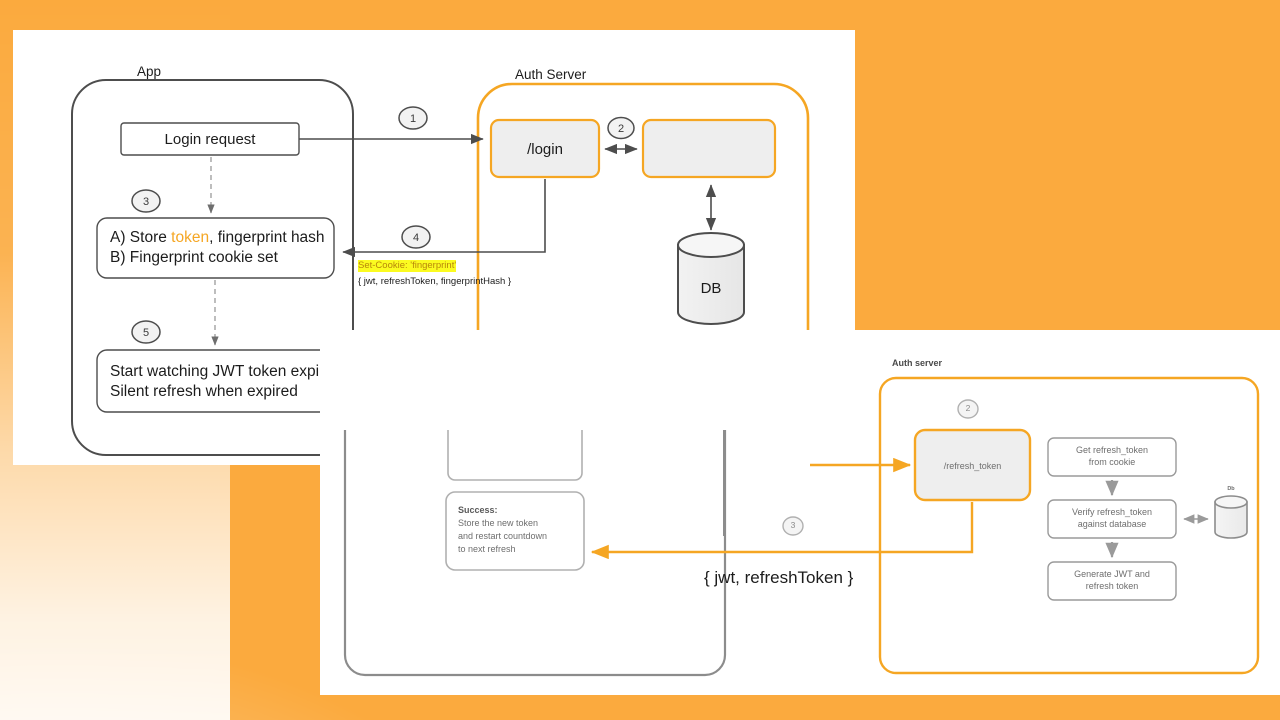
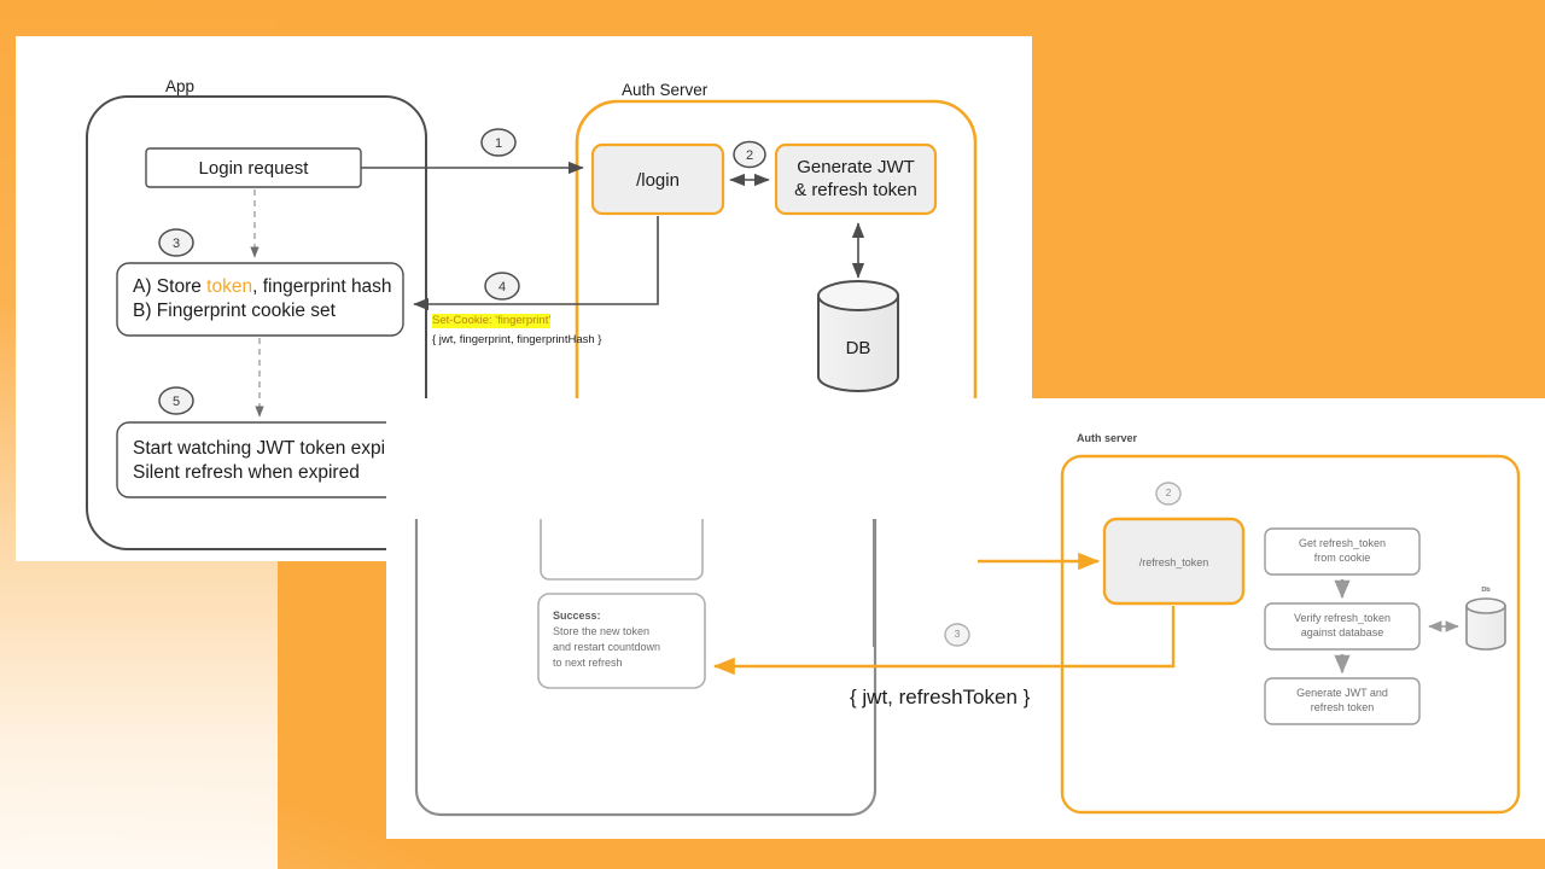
  App
  Auth Server
  Login request
  A) Store token, fingerprint hash
  B) Fingerprint cookie set
  Start watching JWT token expi
  Silent refresh when expired
  /login
+ Generate JWT
+ & refresh token
  DB
  1
  2
  3
  4
  5
  Set-Cookie: 'fingerprint'
- { jwt, refreshToken, fingerprintHash }
+ { jwt, fingerprint, fingerprintHash }
  Auth server
  /refresh_token
  Get refresh_token
  from cookie
  Verify refresh_token
  against database
  Generate JWT and
  refresh token
  Success:
  Store the new token
  and restart countdown
  to next refresh
  2
  3
  { jwt, refreshToken }
